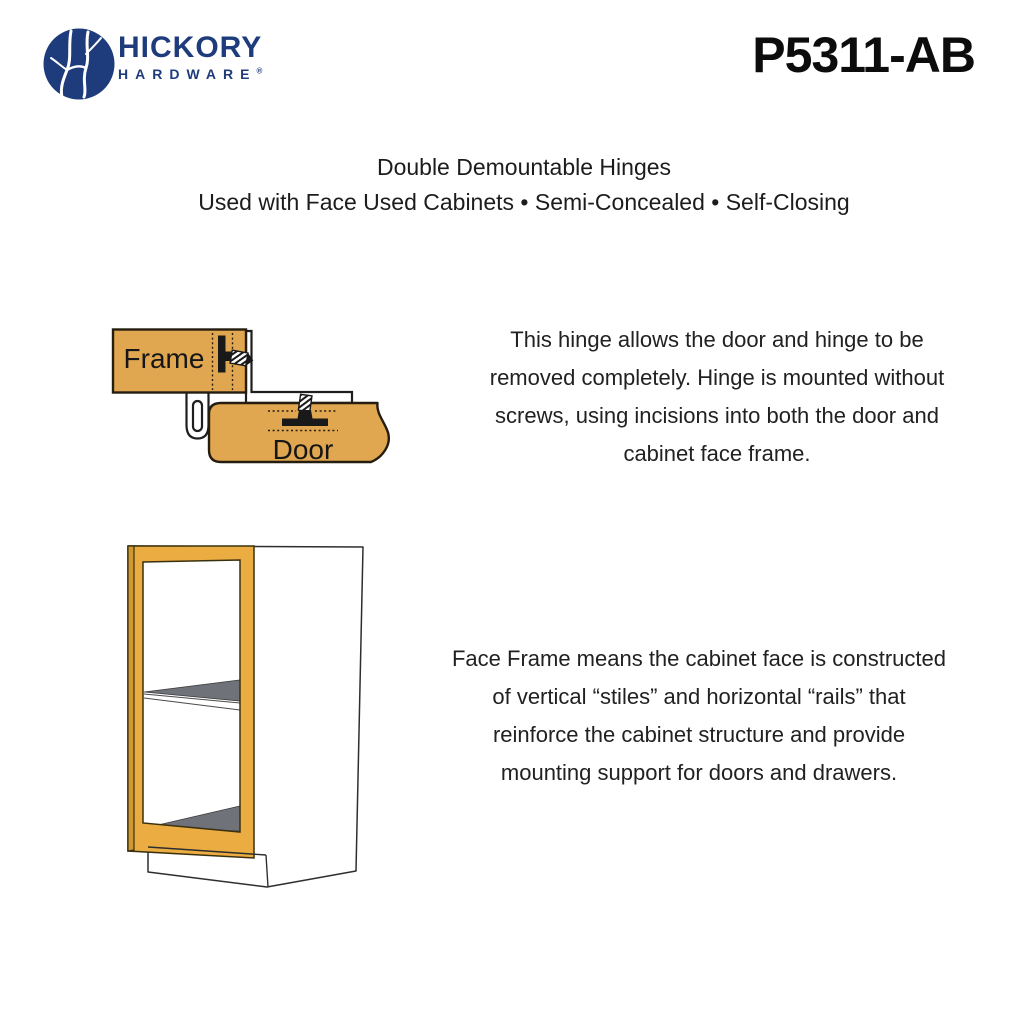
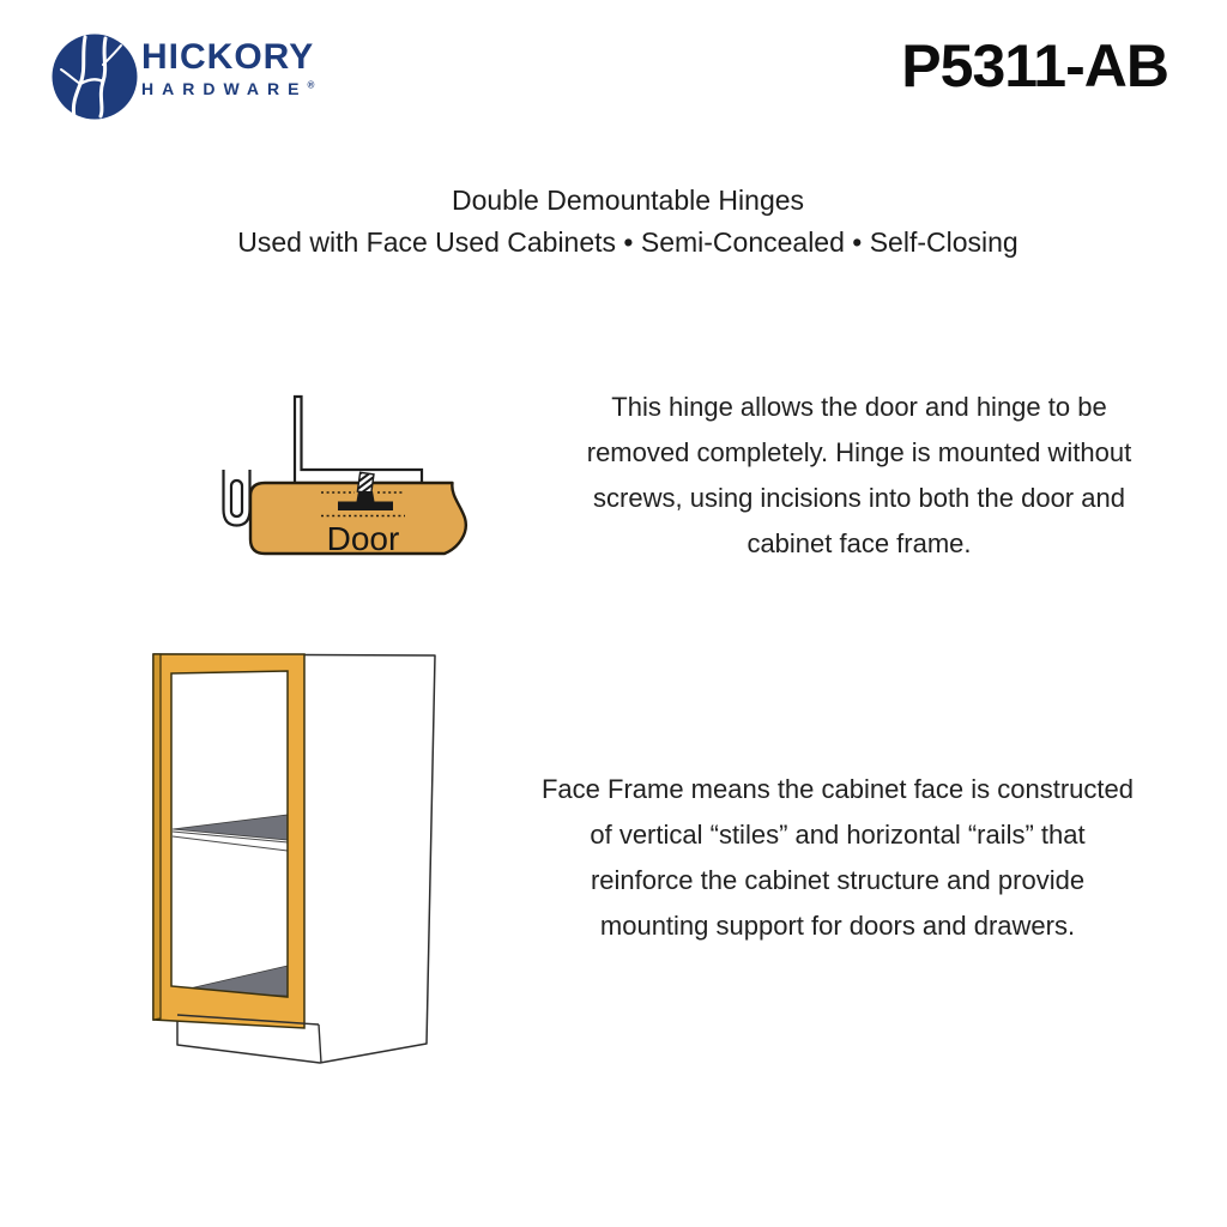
  HICKORY
  HARDWARE®
  P5311-AB
  Double Demountable Hinges
  Used with Face Used Cabinets • Semi-Concealed • Self-Closing
- Frame
  Door
  This hinge allows the door and hinge to be
  removed completely. Hinge is mounted without
  screws, using incisions into both the door and
  cabinet face frame.
  Face Frame means the cabinet face is constructed
  of vertical “stiles” and horizontal “rails” that
  reinforce the cabinet structure and provide
  mounting support for doors and drawers.
